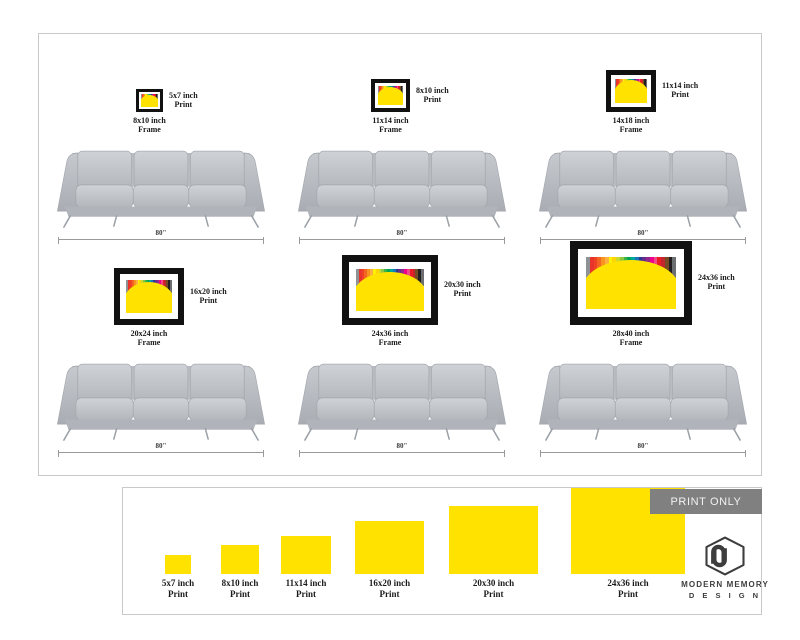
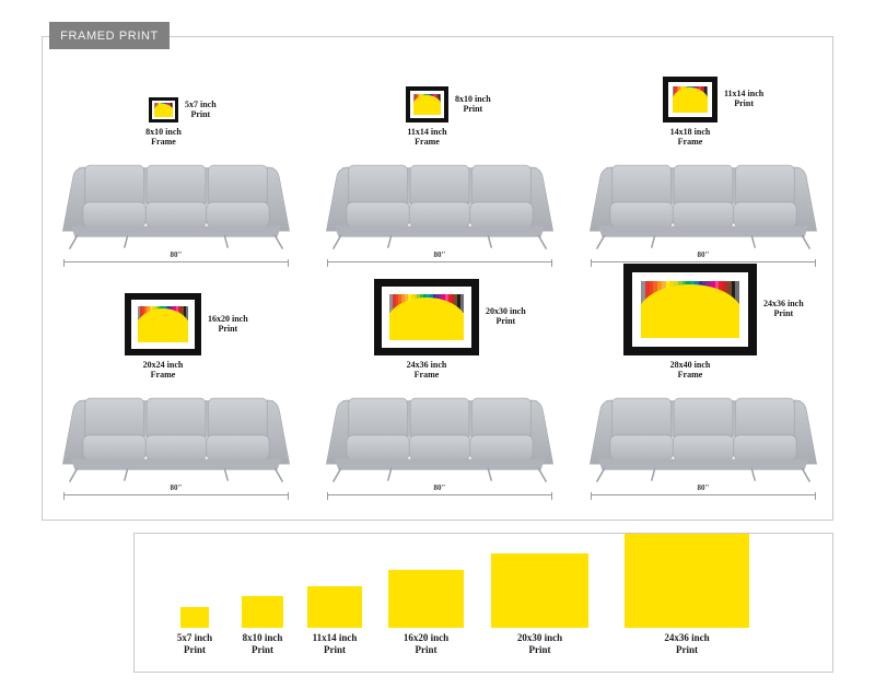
  5x7 inch
  Print
  8x10 inch
  Frame
  80"
  8x10 inch
  Print
  11x14 inch
  Frame
  80"
  11x14 inch
  Print
  14x18 inch
  Frame
  80"
  16x20 inch
  Print
  20x24 inch
  Frame
  80"
  20x30 inch
  Print
  24x36 inch
  Frame
  80"
  24x36 inch
  Print
  28x40 inch
  Frame
  80"
+ FRAMED PRINT
  5x7 inch
  Print
  8x10 inch
  Print
  11x14 inch
  Print
  16x20 inch
  Print
  20x30 inch
  Print
  24x36 inch
  Print
- PRINT ONLY
- MODERN MEMORY
- D E S I G N
